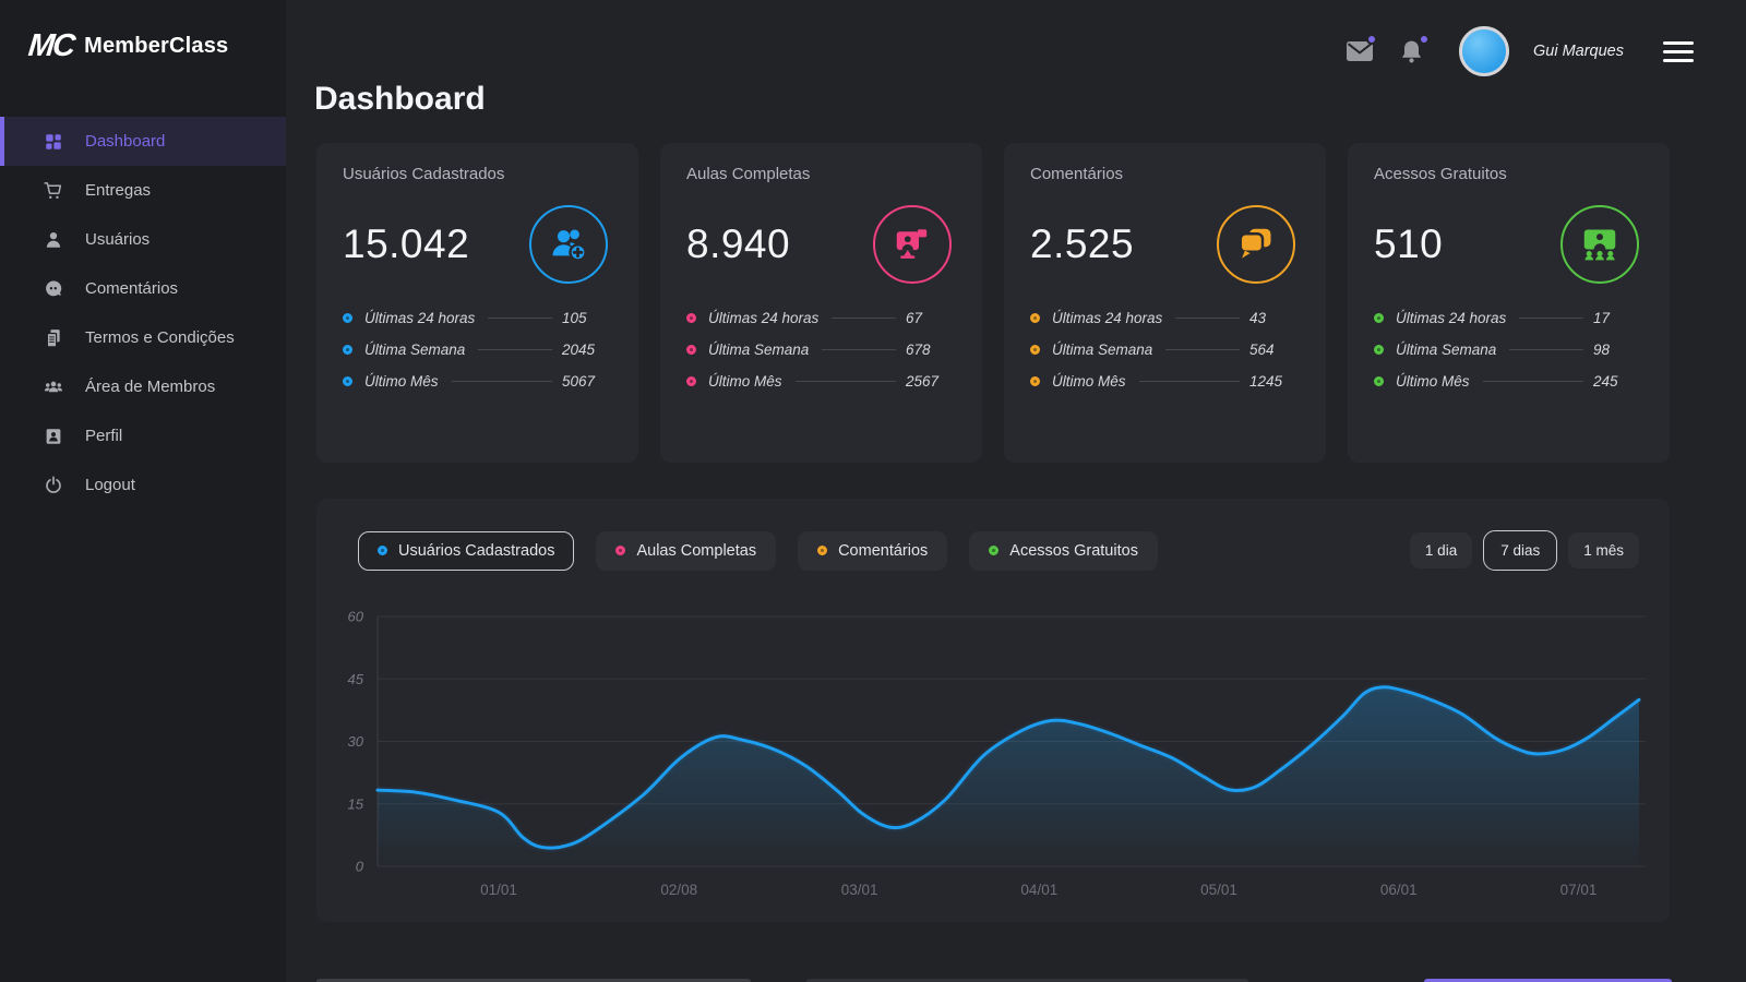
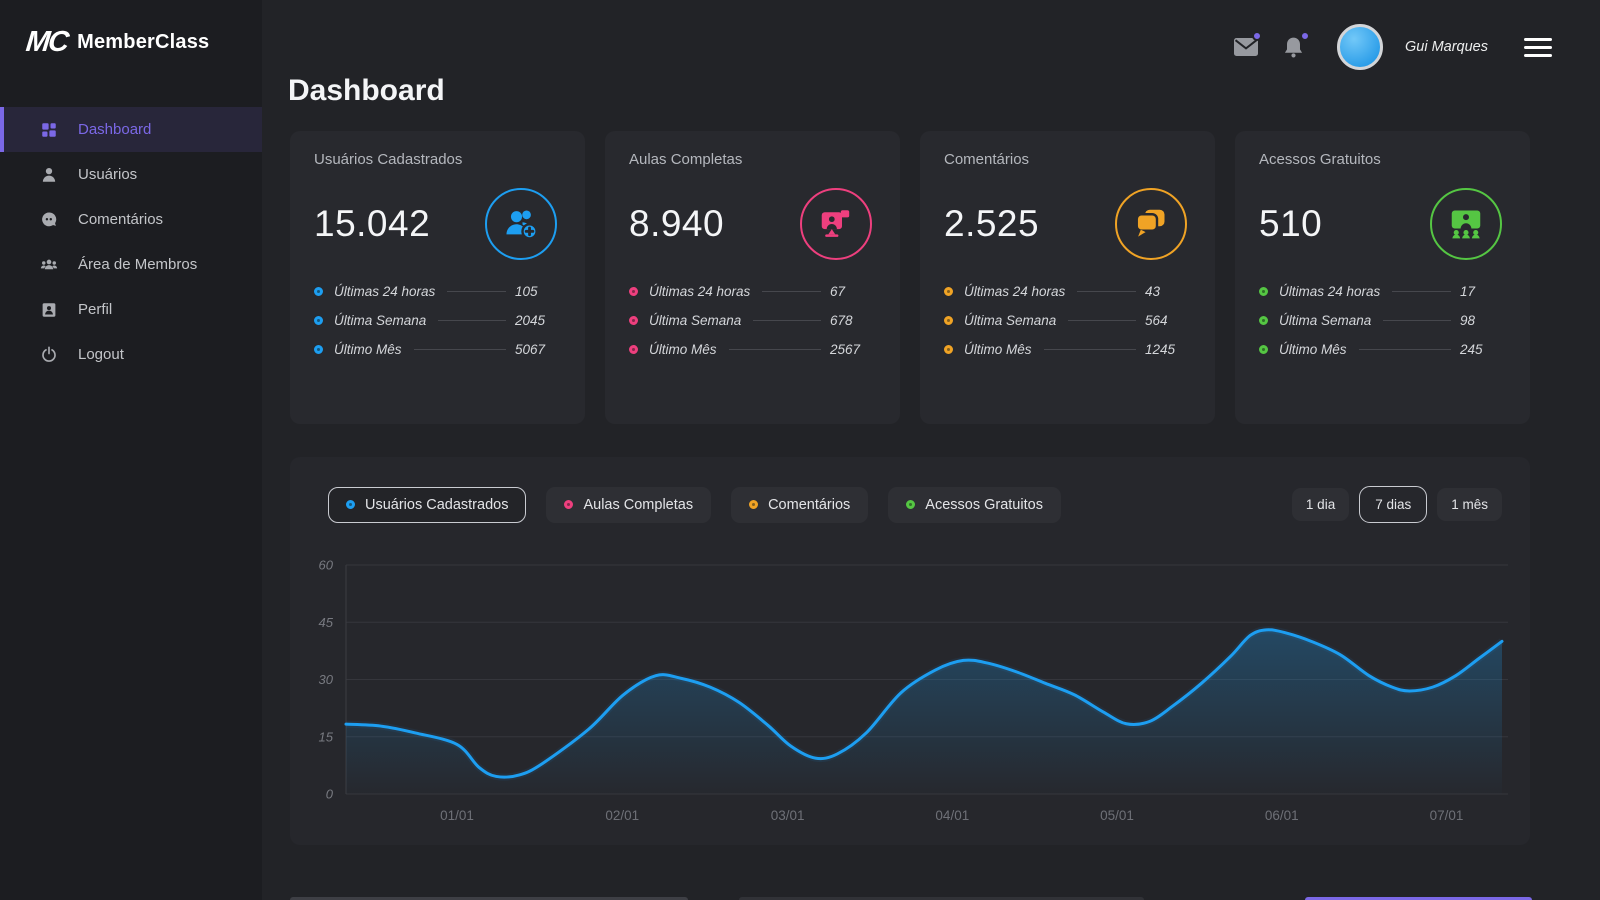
  MemberClass
  Dashboard
- Entregas
  Usuários
  Comentários
- Termos e Condições
  Área de Membros
  Perfil
  Logout
  Gui Marques
  Dashboard
  Usuários Cadastrados
  15.042
  Últimas 24 horas
  105
  Última Semana
  2045
  Último Mês
  5067
  Aulas Completas
  8.940
  Últimas 24 horas
  67
  Última Semana
  678
  Último Mês
  2567
  Comentários
  2.525
  Últimas 24 horas
  43
  Última Semana
  564
  Último Mês
  1245
  Acessos Gratuitos
  510
  Últimas 24 horas
  17
  Última Semana
  98
  Último Mês
  245
  Usuários Cadastrados
  Aulas Completas
  Comentários
  Acessos Gratuitos
  1 dia
  7 dias
  1 mês
  0
  15
  30
  45
  60
  01/01
- 02/08
+ 02/01
  03/01
  04/01
  05/01
  06/01
  07/01
